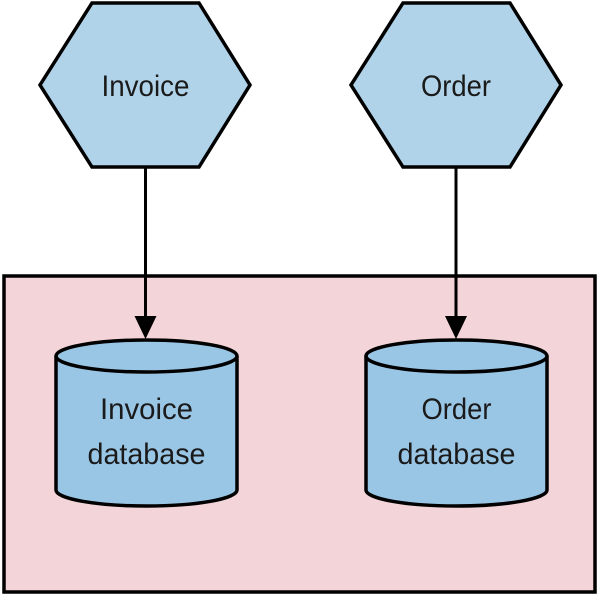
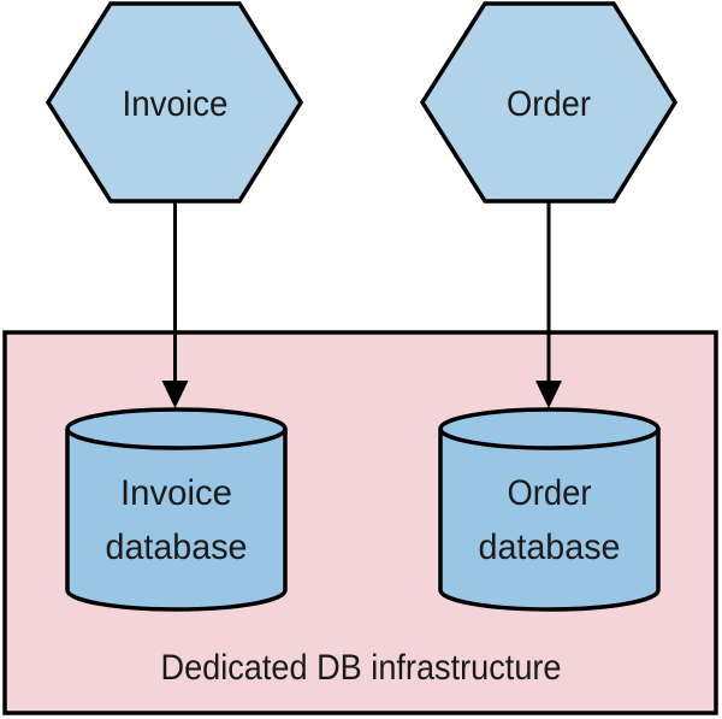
  Invoice
  Order
  Invoice
  database
  Order
  database
+ Dedicated DB infrastructure
